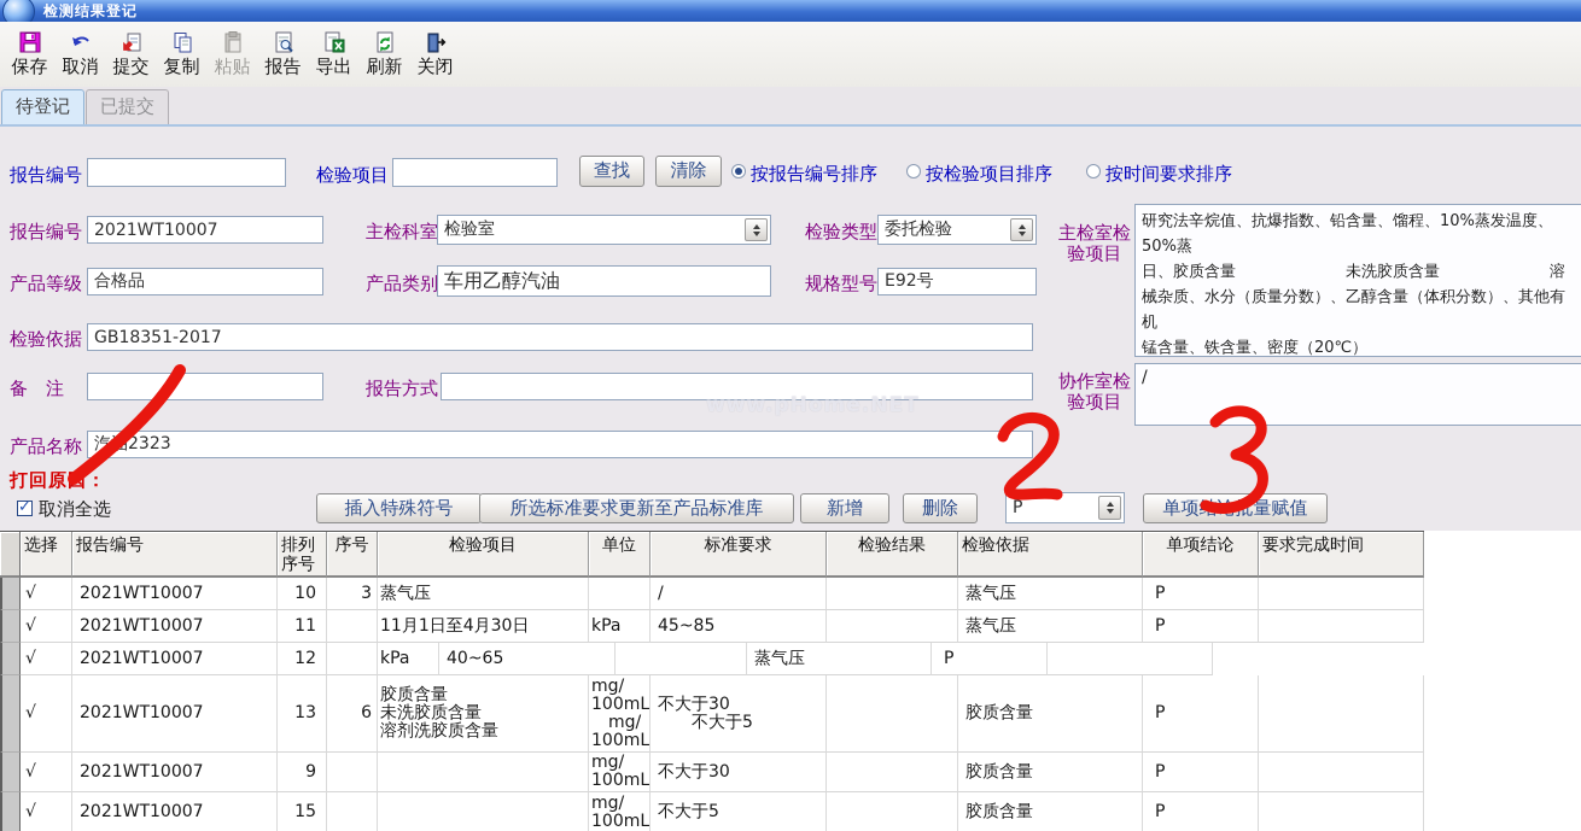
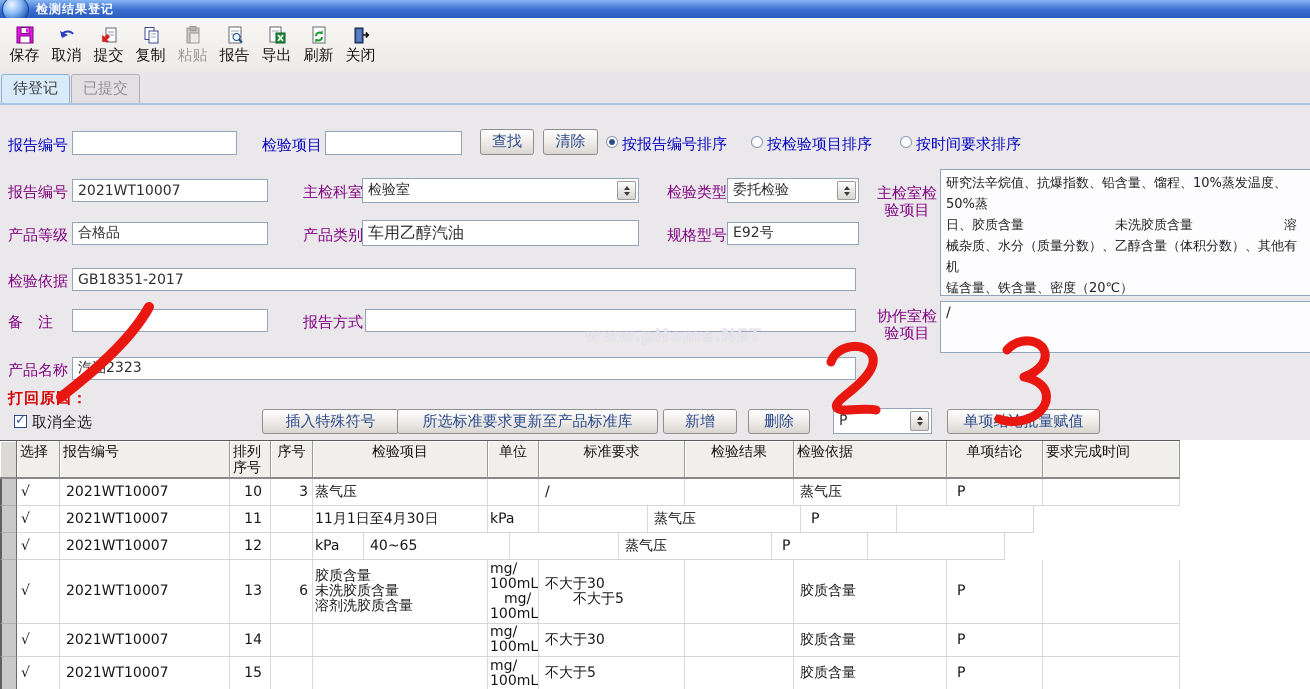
  检测结果登记
  保存
  取消
  提交
  复制
  粘贴
  报告
  导出
  刷新
  关闭
  待登记
  已提交
  报告编号
  检验项目
  查找
  清除
  按报告编号排序
  按检验项目排序
  按时间要求排序
  报告编号
  2021WT10007
  主检科室
  检验室
  检验类型
  委托检验
  主检室检验项目
  研究法辛烷值、抗爆指数、铅含量、馏程、10%蒸发温度、50%蒸
  日、胶质含量 未洗胶质含量 溶
  械杂质、水分（质量分数）、乙醇含量（体积分数）、其他有机
  锰含量、铁含量、密度（20℃）
  产品等级
  合格品
  产品类别
  车用乙醇汽油
  规格型号
  E92号
  检验依据
  GB18351-2017
  备 注
  报告方式
  协作室检验项目
  /
  产品名称
  汽2323
  打回原：
  取消全选
  插入特殊符号
  所选标准要求更新至产品标准库
  新增
  删除
  P
  选择
  报告编号
  排列序号
  序号
  检验项目
  单位
  标准要求
  检验结果
  检验依据
  单项结论
  要求完成时间
  √
  2021WT10007
  10
  3
  蒸气压
  /
  蒸气压
  P
  √
  2021WT10007
  11
  11月1日至4月30日
  kPa
- 45~85
  蒸气压
  P
  √
  2021WT10007
  12
  kPa
  40~65
  蒸气压
  P
  √
  2021WT10007
  13
  6
  胶质含量
  未洗胶质含量
  溶剂洗胶质含量
  mg/
  100mL
  mg/
  100mL
  不大于30
  不大于5
  胶质含量
  P
  √
  2021WT10007
- 9
+ 14
  mg/
  100mL
  不大于30
  胶质含量
  P
  √
  2021WT10007
  15
  mg/
  100mL
  不大于5
  胶质含量
  P
  www.pHome.NET
